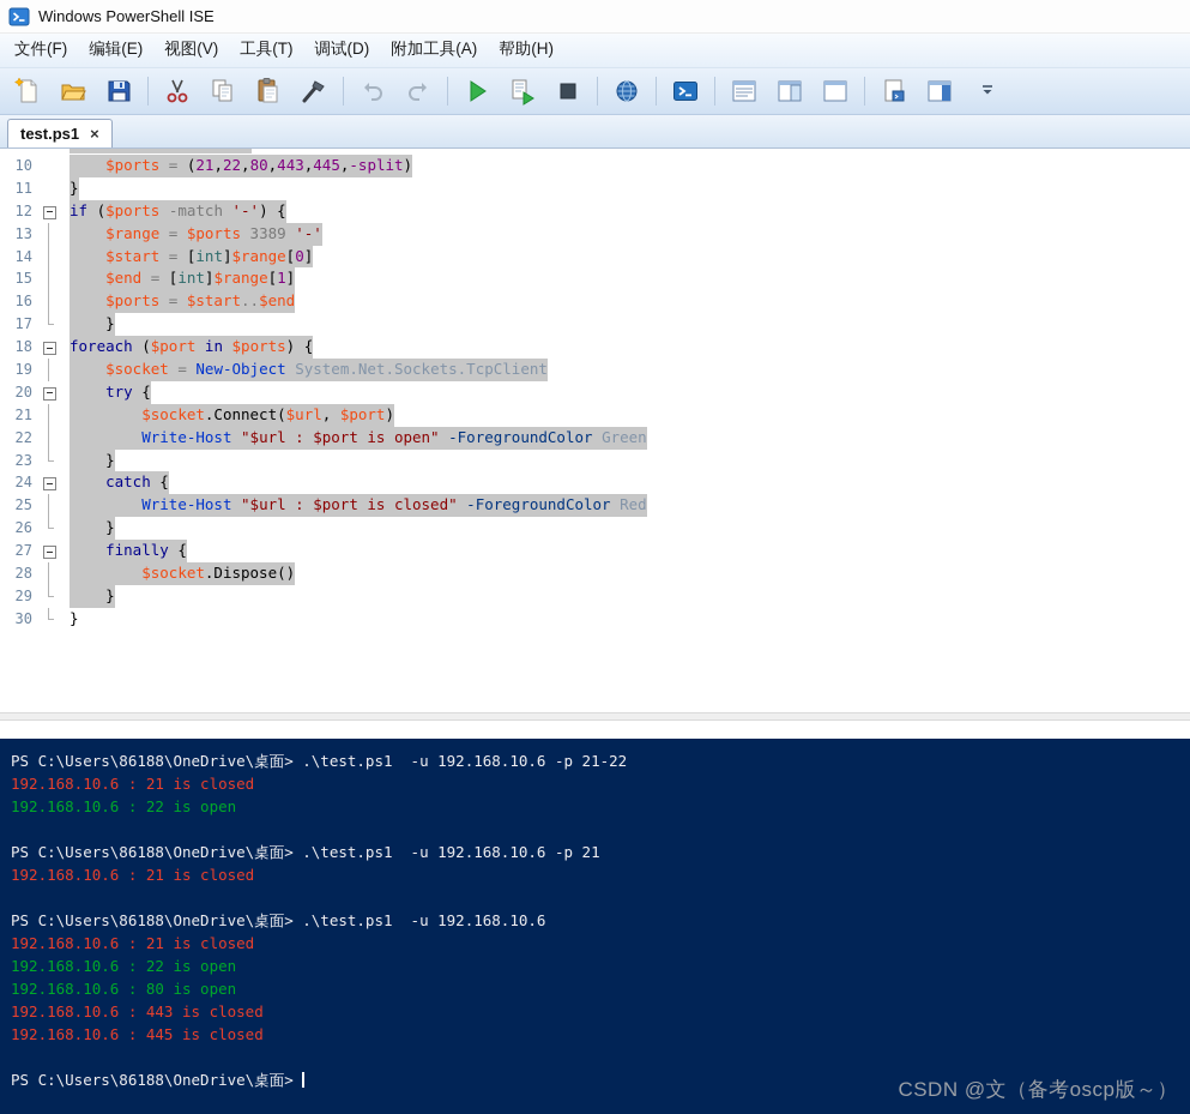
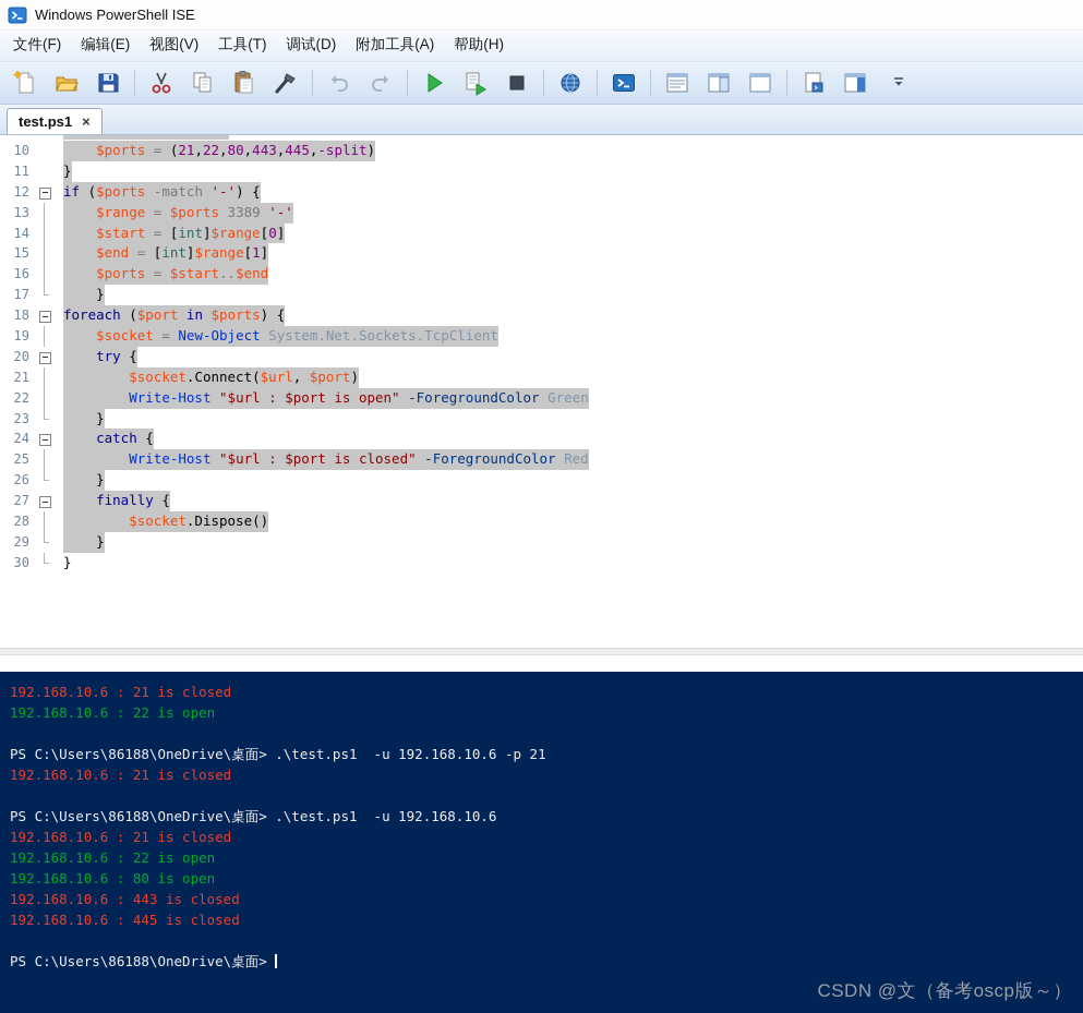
  Windows PowerShell ISE
  文件(F)
  编辑(E)
  视图(V)
  工具(T)
  调试(D)
  附加工具(A)
  帮助(H)
  test.ps1
  ×
  10
  $ports = (21,22,80,443,445,-split)
  11
  }
  12
  if ($ports -match '-') {
  13
  $range = $ports 3389 '-'
  14
  $start = [int]$range[0]
  15
  $end = [int]$range[1]
  16
  $ports = $start..$end
  17
  }
  18
  foreach ($port in $ports) {
  19
  $socket = New-Object System.Net.Sockets.TcpClient
  20
  try {
  21
  $socket.Connect($url, $port)
  22
  Write-Host "$url : $port is open" -ForegroundColor Green
  23
  }
  24
  catch {
  25
  Write-Host "$url : $port is closed" -ForegroundColor Red
  26
  }
  27
  finally {
  28
  $socket.Dispose()
  29
  }
  30
  }
- PS C:\Users\86188\OneDrive\桌面> .\test.ps1 -u 192.168.10.6 -p 21-22
  192.168.10.6 : 21 is closed
  192.168.10.6 : 22 is open
  PS C:\Users\86188\OneDrive\桌面> .\test.ps1 -u 192.168.10.6 -p 21
  192.168.10.6 : 21 is closed
  PS C:\Users\86188\OneDrive\桌面> .\test.ps1 -u 192.168.10.6
  192.168.10.6 : 21 is closed
  192.168.10.6 : 22 is open
  192.168.10.6 : 80 is open
  192.168.10.6 : 443 is closed
  192.168.10.6 : 445 is closed
  PS C:\Users\86188\OneDrive\桌面>
  CSDN @文（备考oscp版～）
